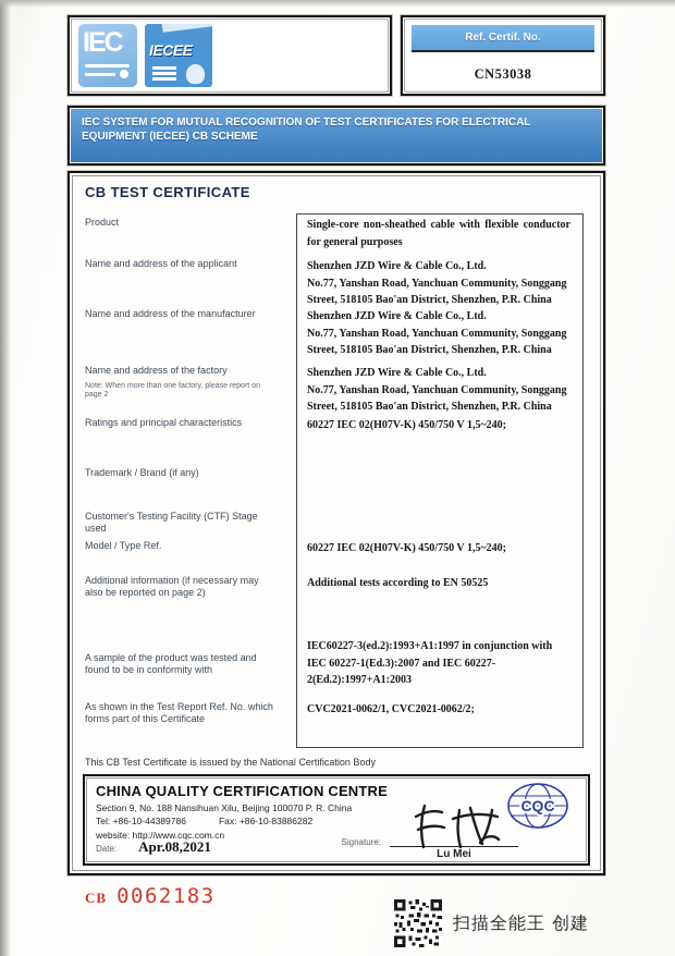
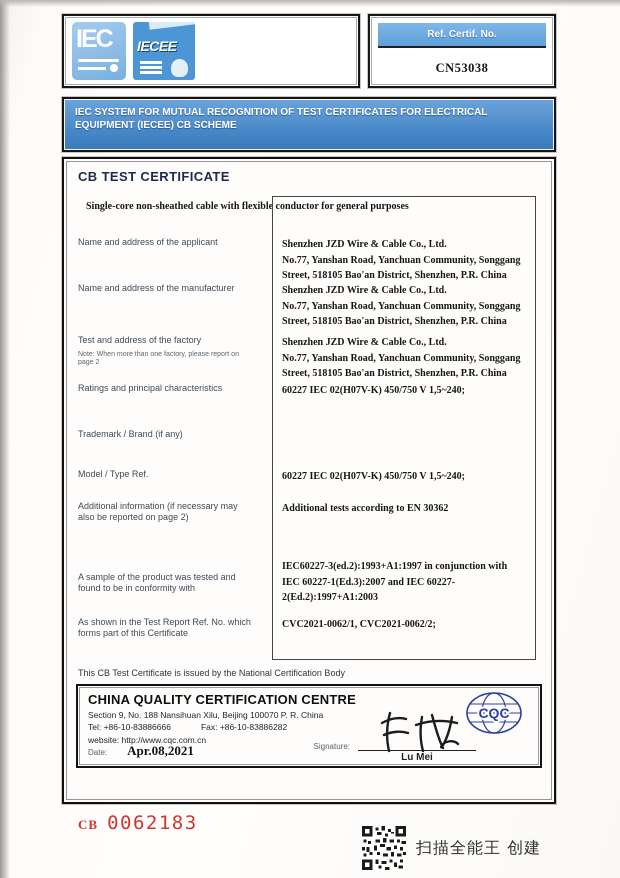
  IEC
  IECEE
  Ref. Certif. No.
  CN53038
  IEC SYSTEM FOR MUTUAL RECOGNITION OF TEST CERTIFICATES FOR ELECTRICAL EQUIPMENT (IECEE) CB SCHEME
  CB TEST CERTIFICATE
- Product
  Single-core non-sheathed cable with flexible conductor for general purposes
  Name and address of the applicant
  Shenzhen JZD Wire & Cable Co., Ltd.
  No.77, Yanshan Road, Yanchuan Community, Songgang Street, 518105 Bao'an District, Shenzhen, P.R. China
  Name and address of the manufacturer
  Shenzhen JZD Wire & Cable Co., Ltd.
  No.77, Yanshan Road, Yanchuan Community, Songgang Street, 518105 Bao'an District, Shenzhen, P.R. China
- Name and address of the factory
+ Test and address of the factory
  Shenzhen JZD Wire & Cable Co., Ltd.
  No.77, Yanshan Road, Yanchuan Community, Songgang Street, 518105 Bao'an District, Shenzhen, P.R. China
  Ratings and principal characteristics
  60227 IEC 02(H07V-K) 450/750 V 1,5~240;
  Trademark / Brand (if any)
- Customer's Testing Facility (CTF) Stage used
  Model / Type Ref.
  60227 IEC 02(H07V-K) 450/750 V 1,5~240;
  Additional information (if necessary may also be reported on page 2)
- Additional tests according to EN 50525
+ Additional tests according to EN 30362
  A sample of the product was tested and found to be in conformity with
  IEC60227-3(ed.2):1993+A1:1997 in conjunction with IEC 60227-1(Ed.3):2007 and IEC 60227-2(Ed.2):1997+A1:2003
  As shown in the Test Report Ref. No. which forms part of this Certificate
  CVC2021-0062/1, CVC2021-0062/2;
  This CB Test Certificate is issued by the National Certification Body
  CHINA QUALITY CERTIFICATION CENTRE
  Section 9, No. 188 Nansihuan Xilu, Beijing 100070 P. R. China
- Tel: +86-10-44389786
+ Tel: +86-10-83886666
  Fax: +86-10-83886282
  website: http://www.cqc.com.cn
  Date:
  Apr.08,2021
  Signature:
  Lu Mei
  CQC
  CB
  0062183
  扫描全能王 创建
